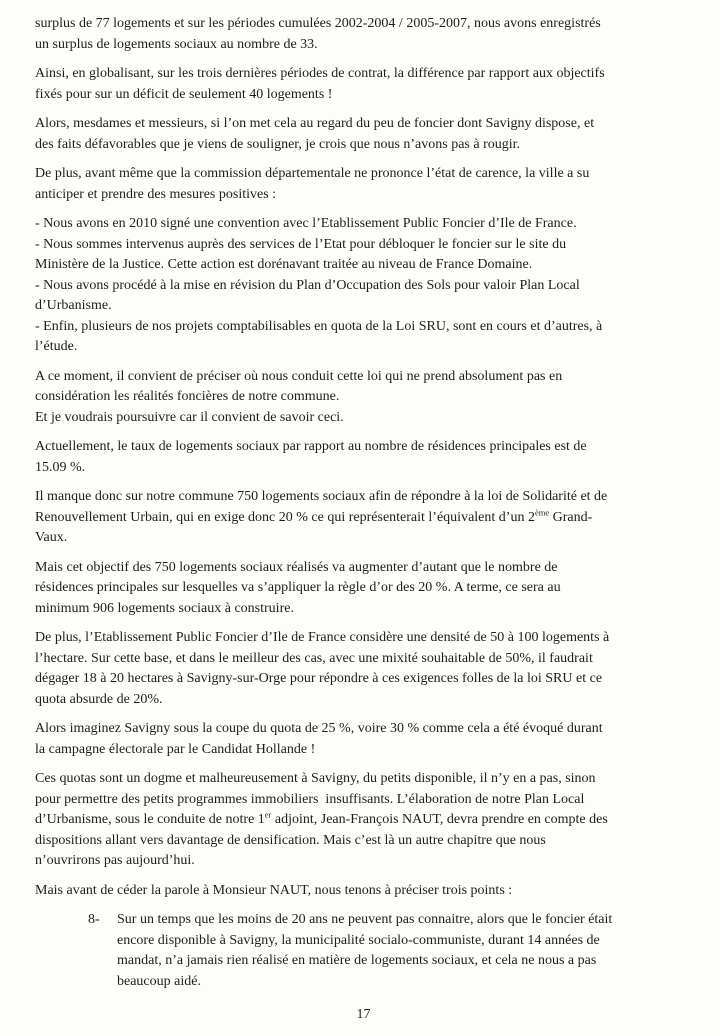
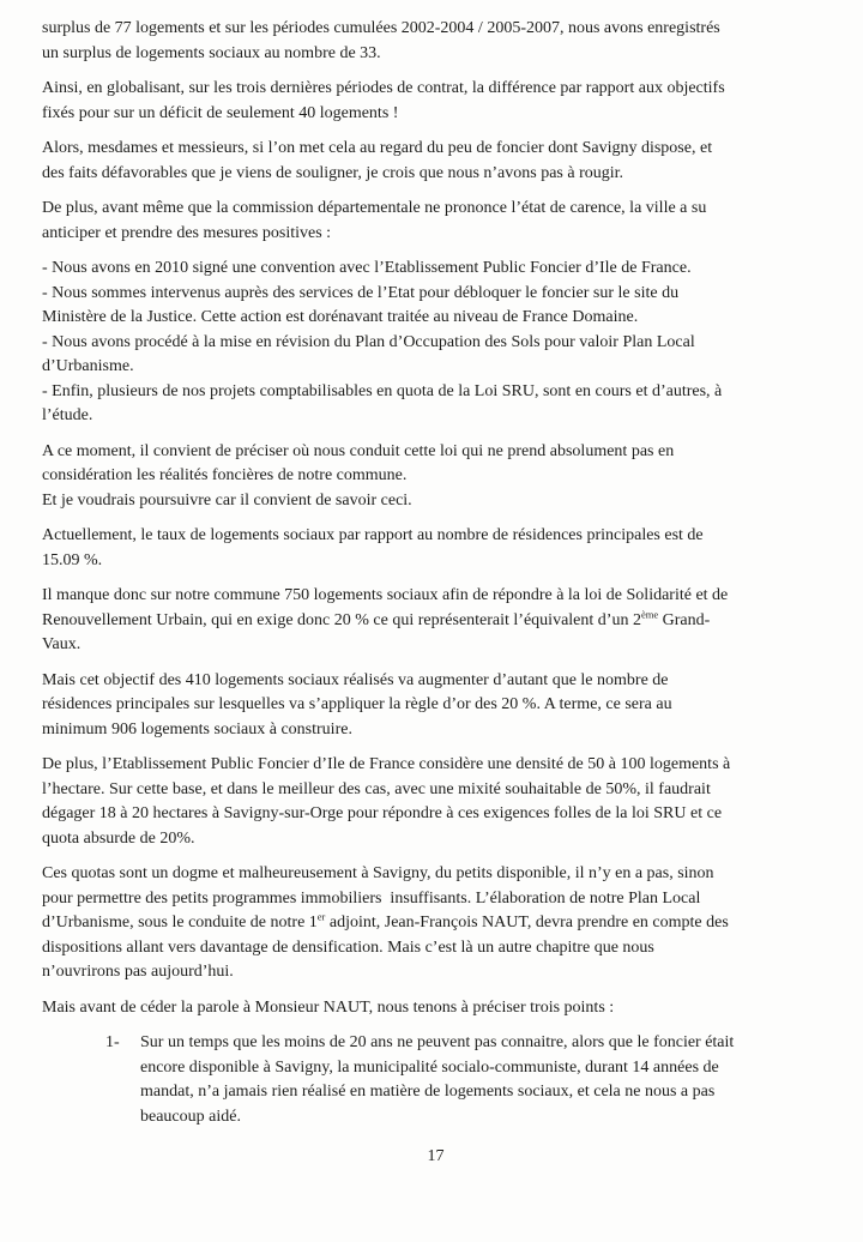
  surplus de 77 logements et sur les périodes cumulées 2002-2004 / 2005-2007, nous avons enregistrés
  un surplus de logements sociaux au nombre de 33.
  Ainsi, en globalisant, sur les trois dernières périodes de contrat, la différence par rapport aux objectifs
  fixés pour sur un déficit de seulement 40 logements !
  Alors, mesdames et messieurs, si l’on met cela au regard du peu de foncier dont Savigny dispose, et
  des faits défavorables que je viens de souligner, je crois que nous n’avons pas à rougir.
  De plus, avant même que la commission départementale ne prononce l’état de carence, la ville a su
  anticiper et prendre des mesures positives :
  - Nous avons en 2010 signé une convention avec l’Etablissement Public Foncier d’Ile de France.
  - Nous sommes intervenus auprès des services de l’Etat pour débloquer le foncier sur le site du
  Ministère de la Justice. Cette action est dorénavant traitée au niveau de France Domaine.
  - Nous avons procédé à la mise en révision du Plan d’Occupation des Sols pour valoir Plan Local
  d’Urbanisme.
  - Enfin, plusieurs de nos projets comptabilisables en quota de la Loi SRU, sont en cours et d’autres, à
  l’étude.
  A ce moment, il convient de préciser où nous conduit cette loi qui ne prend absolument pas en
  considération les réalités foncières de notre commune.
  Et je voudrais poursuivre car il convient de savoir ceci.
  Actuellement, le taux de logements sociaux par rapport au nombre de résidences principales est de
  15.09 %.
  Il manque donc sur notre commune 750 logements sociaux afin de répondre à la loi de Solidarité et de
  Renouvellement Urbain, qui en exige donc 20 % ce qui représenterait l’équivalent d’un 2ème Grand-
  Vaux.
- Mais cet objectif des 750 logements sociaux réalisés va augmenter d’autant que le nombre de
+ Mais cet objectif des 410 logements sociaux réalisés va augmenter d’autant que le nombre de
  résidences principales sur lesquelles va s’appliquer la règle d’or des 20 %. A terme, ce sera au
  minimum 906 logements sociaux à construire.
  De plus, l’Etablissement Public Foncier d’Ile de France considère une densité de 50 à 100 logements à
  l’hectare. Sur cette base, et dans le meilleur des cas, avec une mixité souhaitable de 50%, il faudrait
  dégager 18 à 20 hectares à Savigny-sur-Orge pour répondre à ces exigences folles de la loi SRU et ce
  quota absurde de 20%.
- Alors imaginez Savigny sous la coupe du quota de 25 %, voire 30 % comme cela a été évoqué durant
- la campagne électorale par le Candidat Hollande !
  Ces quotas sont un dogme et malheureusement à Savigny, du petits disponible, il n’y en a pas, sinon
  pour permettre des petits programmes immobiliers insuffisants. L’élaboration de notre Plan Local
  d’Urbanisme, sous le conduite de notre 1er adjoint, Jean-François NAUT, devra prendre en compte des
  dispositions allant vers davantage de densification. Mais c’est là un autre chapitre que nous
  n’ouvrirons pas aujourd’hui.
  Mais avant de céder la parole à Monsieur NAUT, nous tenons à préciser trois points :
- 8-
+ 1-
  Sur un temps que les moins de 20 ans ne peuvent pas connaitre, alors que le foncier était
  encore disponible à Savigny, la municipalité socialo-communiste, durant 14 années de
  mandat, n’a jamais rien réalisé en matière de logements sociaux, et cela ne nous a pas
  beaucoup aidé.
  17
